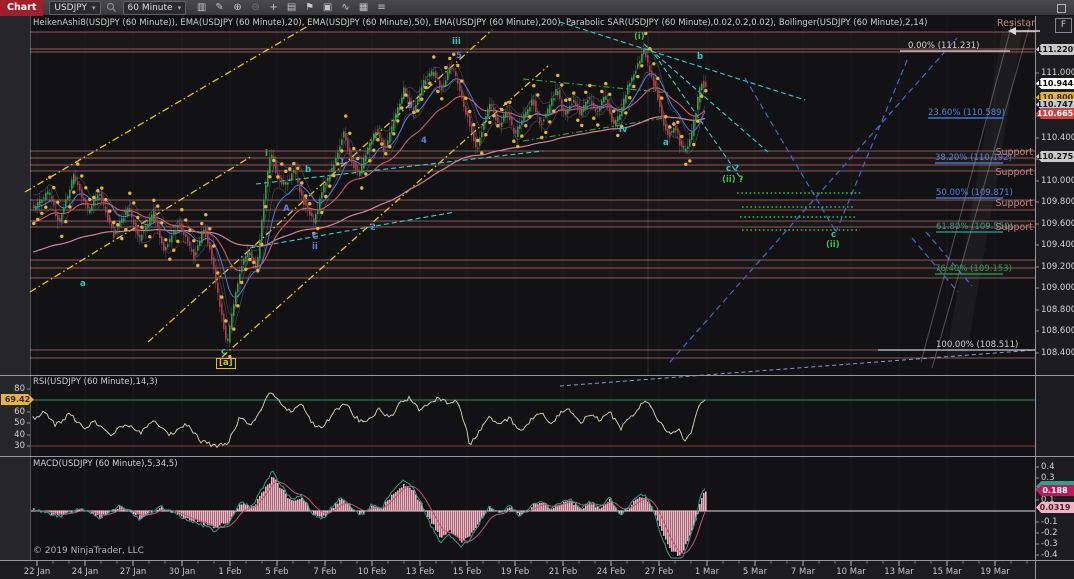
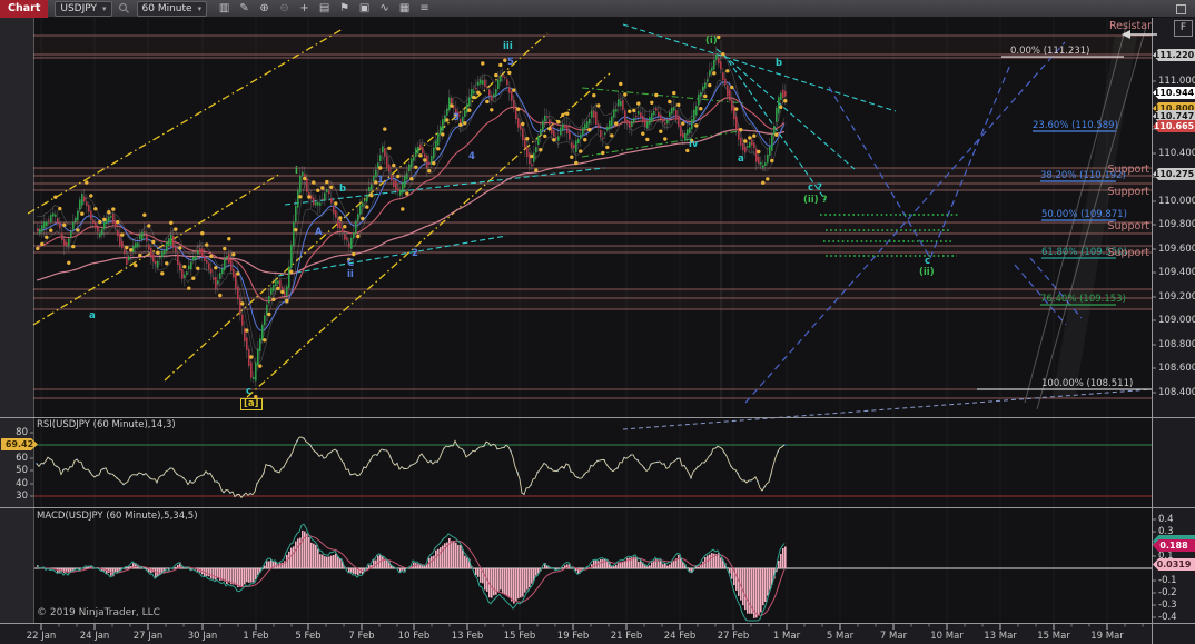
  Chart
  USDJPY
  ▾
  60 Minute
  ▾
  ▥
  ✎
  ⊕
  ⊖
  +
  ▤
  ⚑
  ▣
  ∿
  ▦
  ≡
- HeikenAshi8(USDJPY (60 Minute)), EMA(USDJPY (60 Minute),20), EMA(USDJPY (60 Minute),50), EMA(USDJPY (60 Minute),200), Parabolic SAR(USDJPY (60 Minute),0.02,0.2,0.02), Bollinger(USDJPY (60 Minute),2,14)
  RSI(USDJPY (60 Minute),14,3)
  MACD(USDJPY (60 Minute),5,34,5)
  Resistan
  © 2019 NinjaTrader, LLC
  0.00% (111.231)
  23.60% (110.589)
  38.20% (110.192)
  50.00% (109.871)
  61.80% (109.550)
  76.40% (109.153)
  100.00% (108.511)
  a
  c
  [a]
  i
  b
  1
  A
  C
  ii
  2
  iii
  5
  3
  4
  (i)
  b
  iv
  a
  c ?
  (ii) ?
  c
  (ii)
  Support
  Support
  Support
  Support
  F
  111.000
  110.400
  110.000
  109.800
  109.600
  109.400
  109.200
  109.000
  108.800
  108.600
  108.400
  0.4
  0.3
  0.1
  -0.1
  -0.2
  -0.3
  -0.4
  80
  60
  50
  40
  30
  22 Jan
  24 Jan
  27 Jan
  30 Jan
  1 Feb
  5 Feb
  7 Feb
  10 Feb
  13 Feb
  15 Feb
  19 Feb
  21 Feb
  24 Feb
  27 Feb
  1 Mar
  5 Mar
  7 Mar
  10 Mar
  13 Mar
  15 Mar
  19 Mar
  111.220
  110.944
  110.800
  110.747
  110.665
  110.275
  0.188
  0.0319
  69.42
